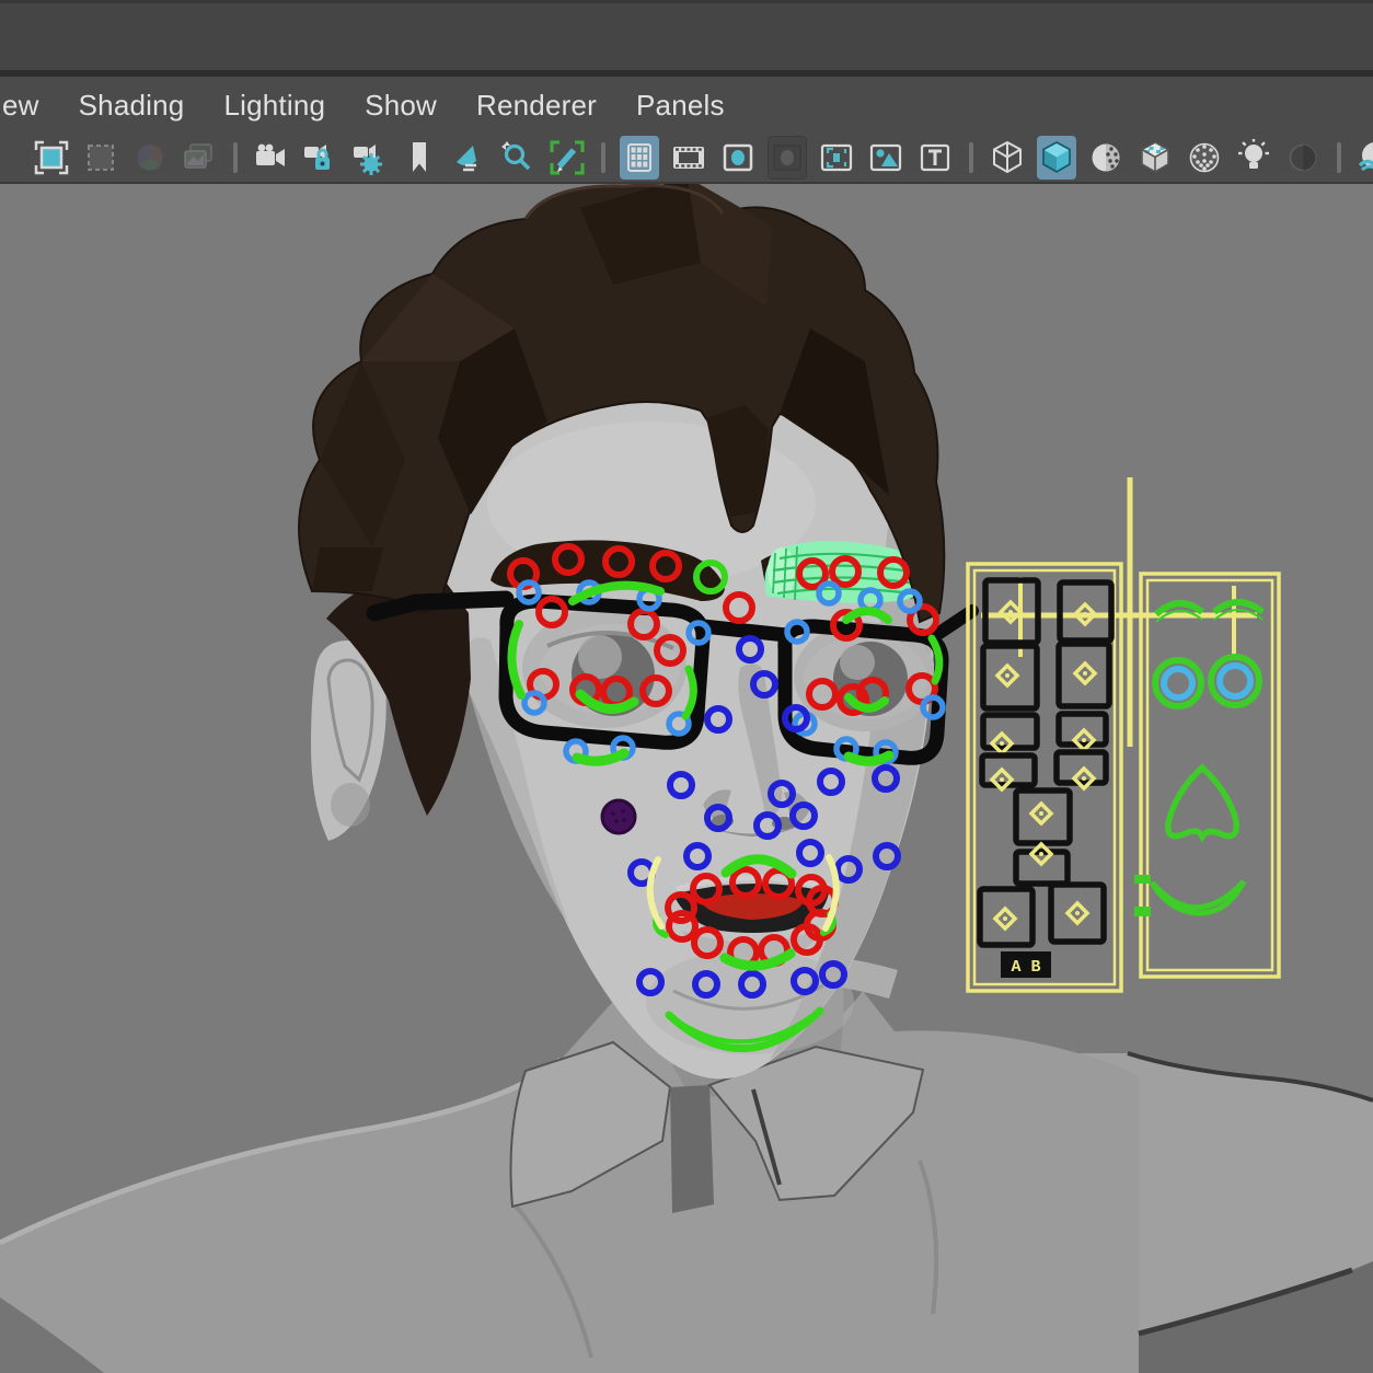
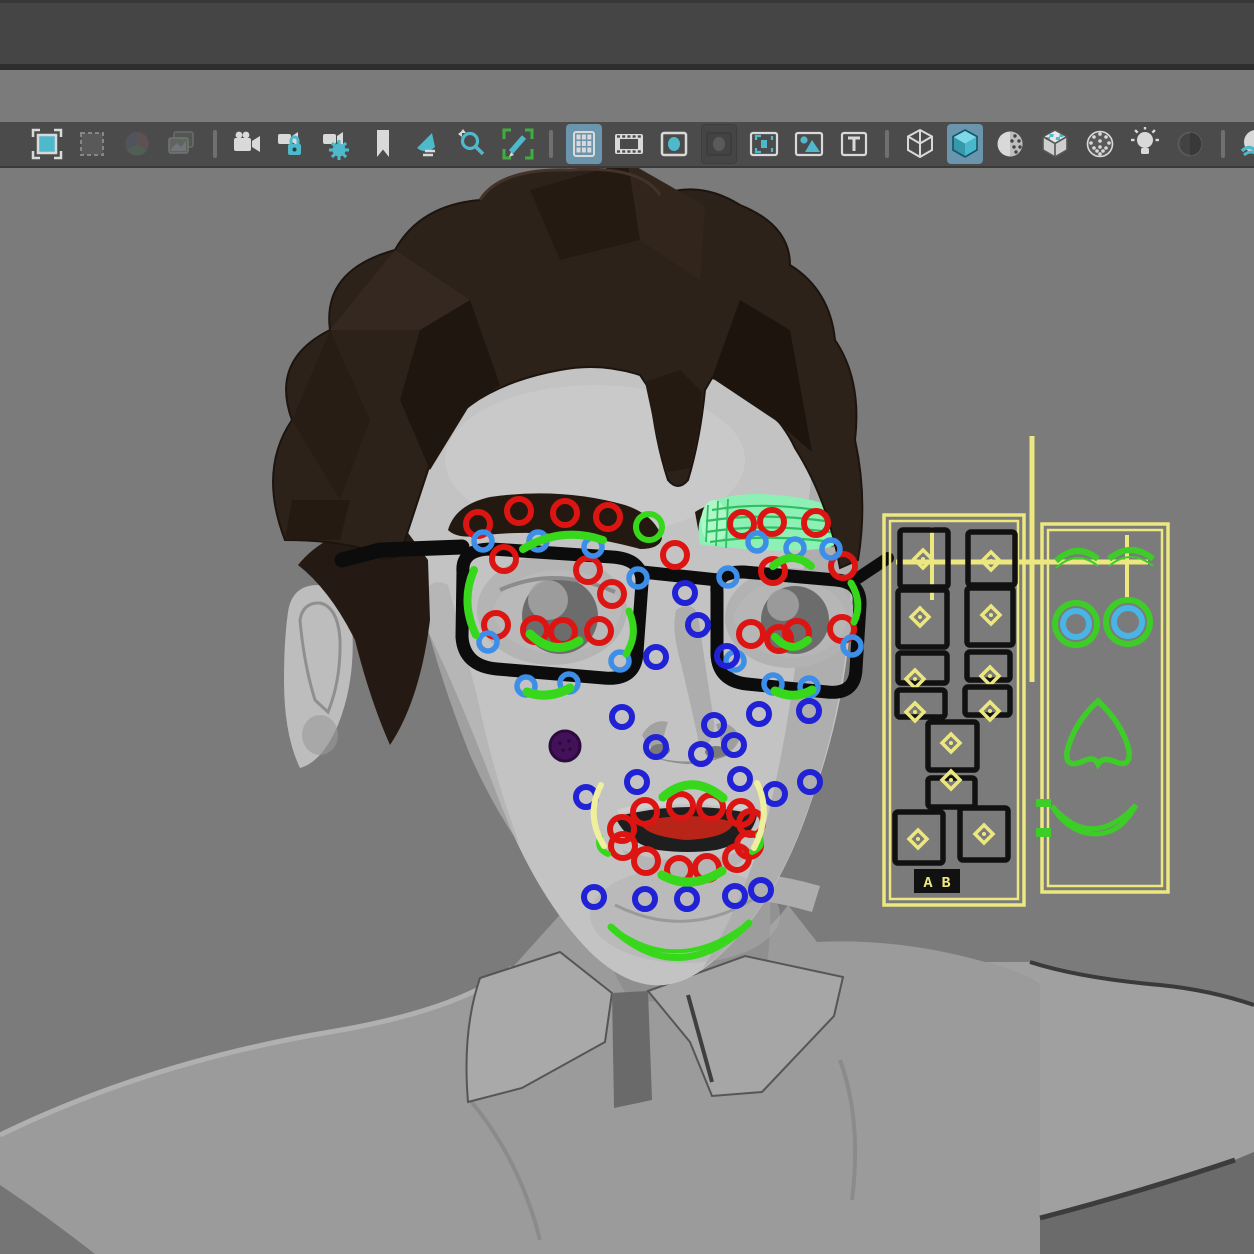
- ew
- Shading
- Lighting
- Show
- Renderer
- Panels
  A B
